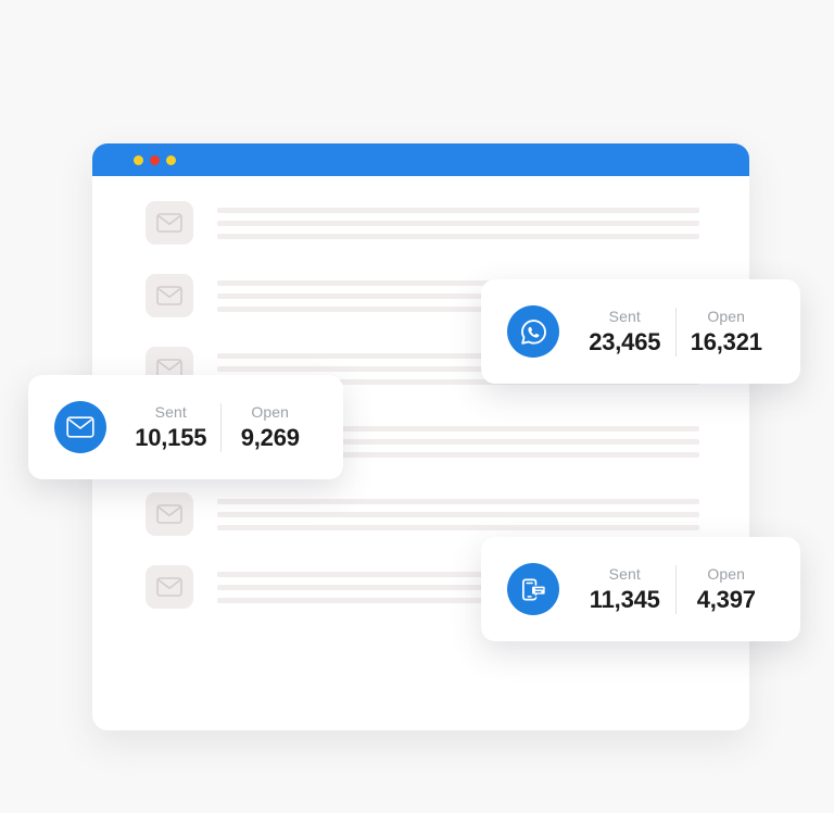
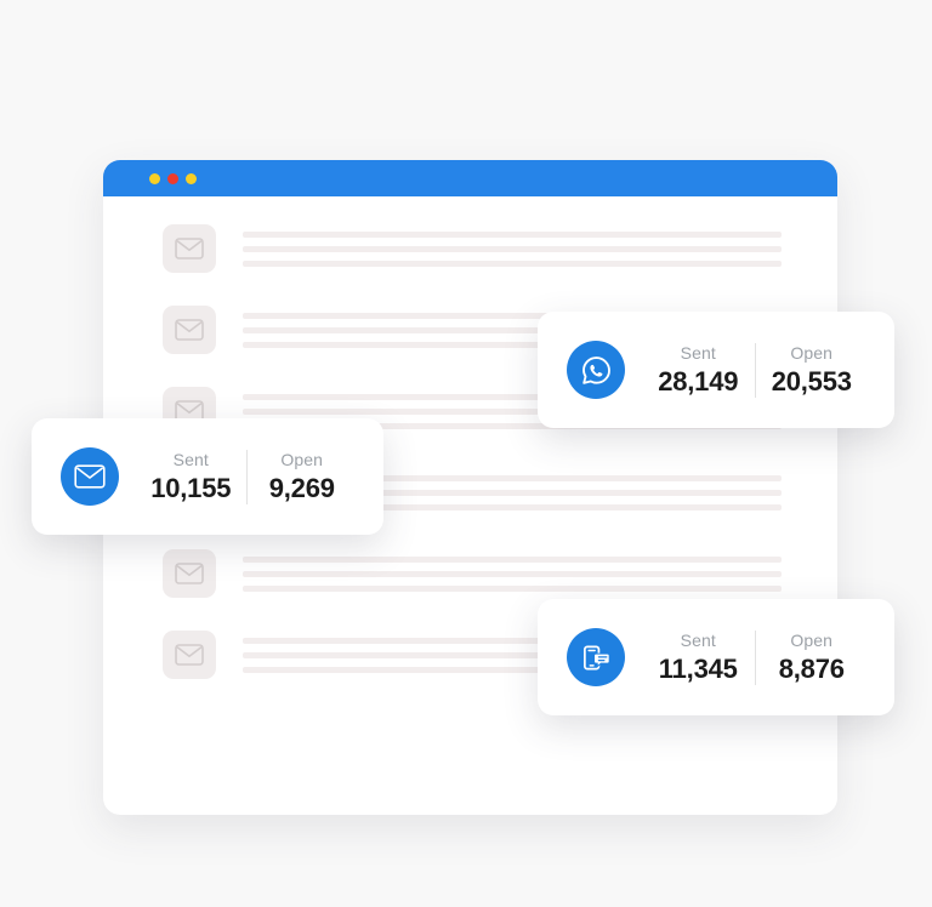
  Sent
- 23,465
+ 28,149
  Open
- 16,321
+ 20,553
  Sent
  10,155
  Open
  9,269
  Sent
  11,345
  Open
- 4,397
+ 8,876
